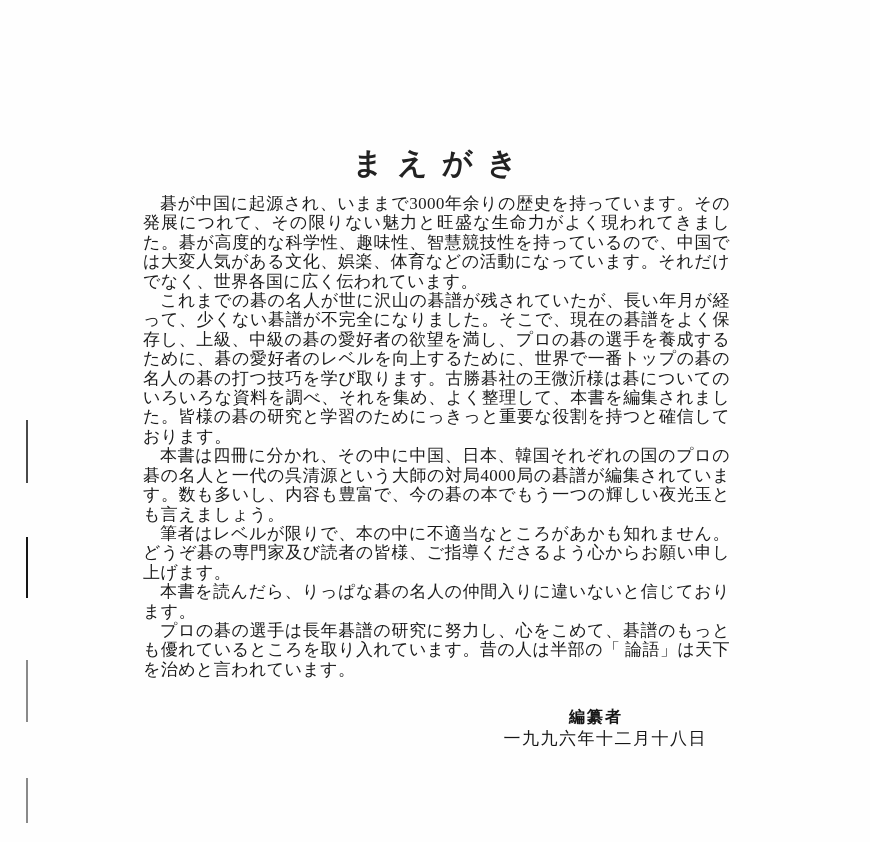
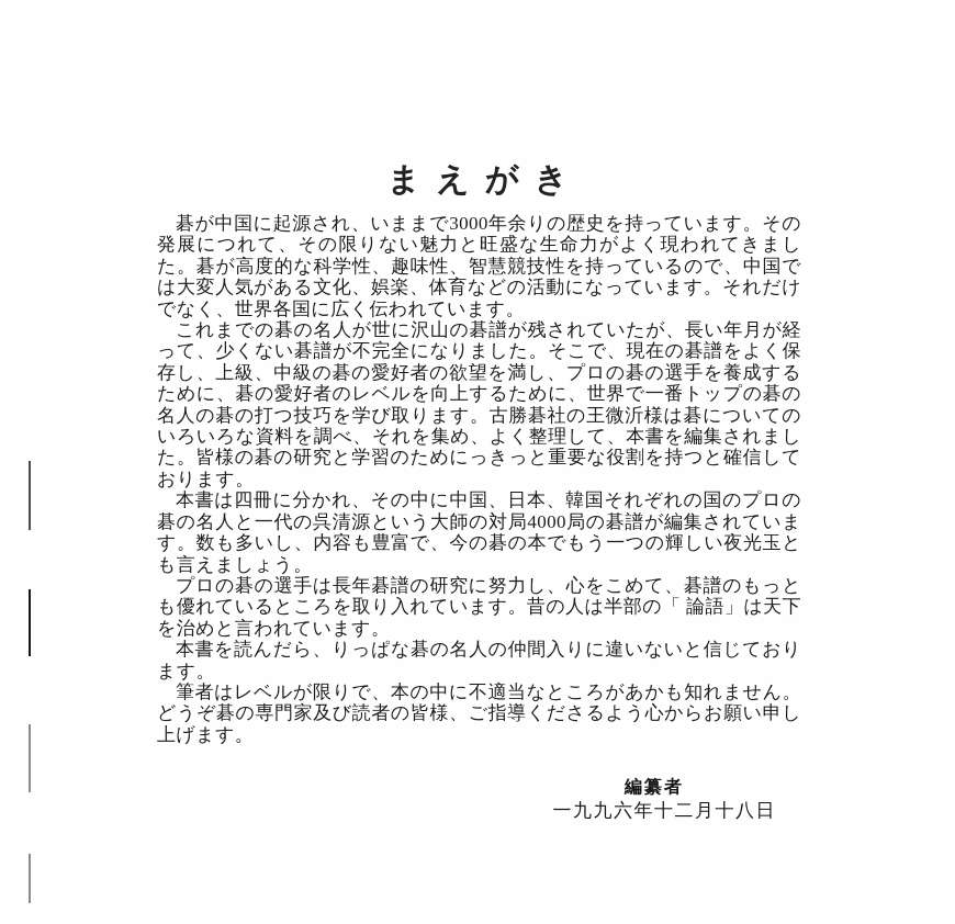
  まえがき
  碁が中国に起源され、いままで3000年余りの歴史を持っています。その発展につれて、その限りない魅力と旺盛な生命力がよく現われてきました。碁が高度的な科学性、趣味性、智慧競技性を持っているので、中国では大変人気がある文化、娯楽、体育などの活動になっています。それだけでなく、世界各国に広く伝われています。
  これまでの碁の名人が世に沢山の碁譜が残されていたが、長い年月が経って、少くない碁譜が不完全になりました。そこで、現在の碁譜をよく保存し、上級、中級の碁の愛好者の欲望を満し、プロの碁の選手を養成するために、碁の愛好者のレベルを向上するために、世界で一番トップの碁の名人の碁の打つ技巧を学び取ります。古勝碁社の王微沂様は碁についてのいろいろな資料を調べ、それを集め、よく整理して、本書を編集されました。皆様の碁の研究と学習のためにっきっと重要な役割を持つと確信しております。
  本書は四冊に分かれ、その中に中国、日本、韓国それぞれの国のプロの碁の名人と一代の呉清源という大師の対局4000局の碁譜が編集されています。数も多いし、内容も豊富で、今の碁の本でもう一つの輝しい夜光玉とも言えましょう。
- 筆者はレベルが限りで、本の中に不適当なところがあかも知れません。どうぞ碁の専門家及び読者の皆様、ご指導くださるよう心からお願い申し上げます。
+ プロの碁の選手は長年碁譜の研究に努力し、心をこめて、碁譜のもっとも優れているところを取り入れています。昔の人は半部の「 論語」は天下を治めと言われています。
  本書を読んだら、りっぱな碁の名人の仲間入りに違いないと信じております。
- プロの碁の選手は長年碁譜の研究に努力し、心をこめて、碁譜のもっとも優れているところを取り入れています。昔の人は半部の「 論語」は天下を治めと言われています。
+ 筆者はレベルが限りで、本の中に不適当なところがあかも知れません。どうぞ碁の専門家及び読者の皆様、ご指導くださるよう心からお願い申し上げます。
  編纂者
  一九九六年十二月十八日
